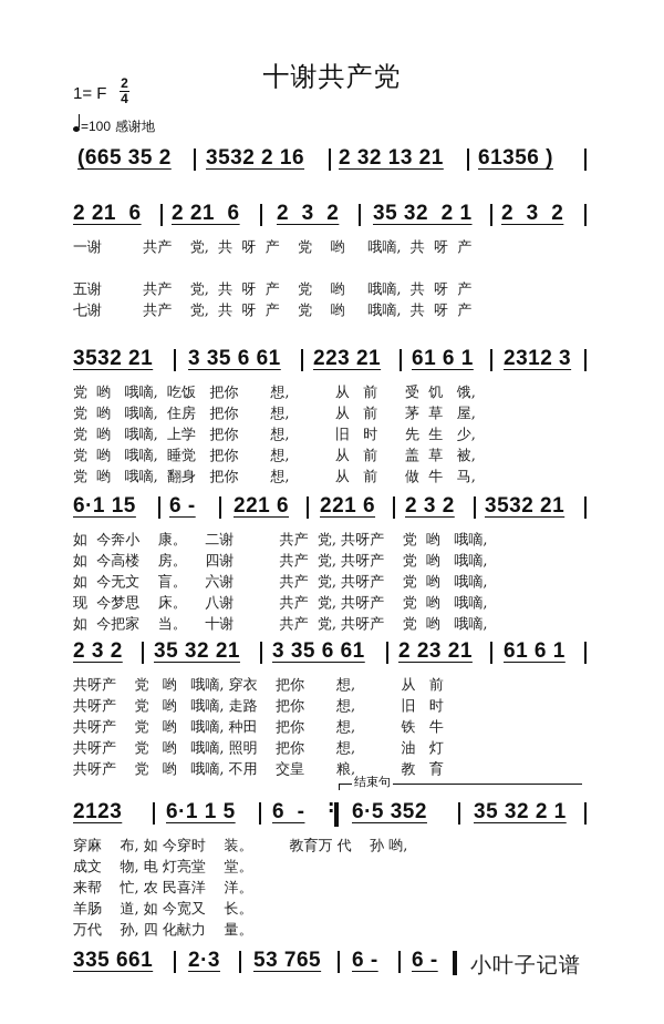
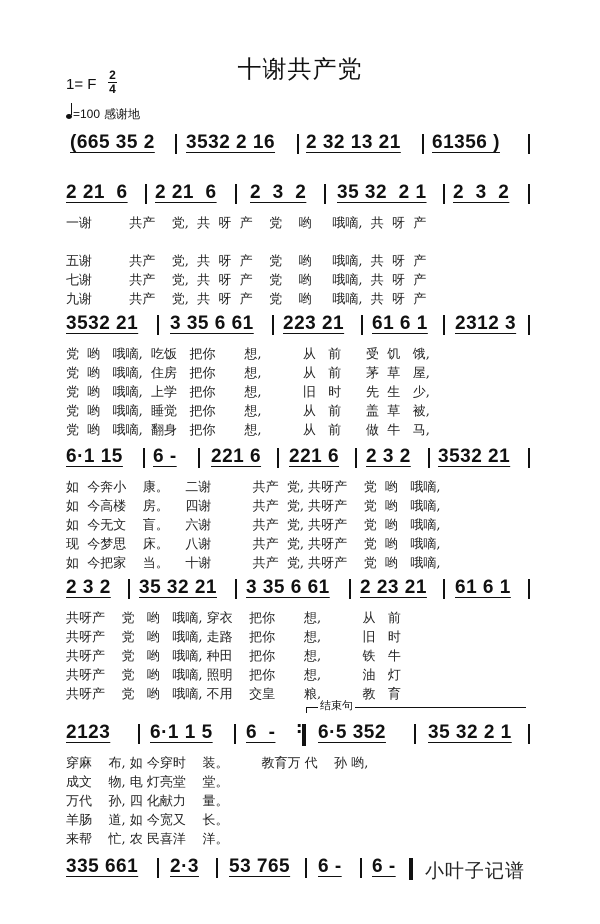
  十谢共产党
  1= F
  2 4
  =100 感谢地
  (665 35 2
  3532 2 16
  2 32 13 21
  61356 )
  2 21 6
  2 21 6
  2 3 2
  35 32 2 1
  2 3 2
  一谢 共产 党, 共 呀 产 党 哟 哦嘀, 共 呀 产
  五谢 共产 党, 共 呀 产 党 哟 哦嘀, 共 呀 产
  七谢 共产 党, 共 呀 产 党 哟 哦嘀, 共 呀 产
+ 九谢 共产 党, 共 呀 产 党 哟 哦嘀, 共 呀 产
  3532 21
  3 35 6 61
  223 21
  61 6 1
  2312 3
  党 哟 哦嘀, 吃饭 把你 想, 从 前 受 饥 饿,
  党 哟 哦嘀, 住房 把你 想, 从 前 茅 草 屋,
  党 哟 哦嘀, 上学 把你 想, 旧 时 先 生 少,
  党 哟 哦嘀, 睡觉 把你 想, 从 前 盖 草 被,
  党 哟 哦嘀, 翻身 把你 想, 从 前 做 牛 马,
  6·1 15
  6 -
  221 6
  221 6
  2 3 2
  3532 21
  如 今奔小 康。 二谢 共产 党, 共呀产 党 哟 哦嘀,
  如 今高楼 房。 四谢 共产 党, 共呀产 党 哟 哦嘀,
  如 今无文 盲。 六谢 共产 党, 共呀产 党 哟 哦嘀,
  现 今梦思 床。 八谢 共产 党, 共呀产 党 哟 哦嘀,
  如 今把家 当。 十谢 共产 党, 共呀产 党 哟 哦嘀,
  2 3 2
  35 32 21
  3 35 6 61
  2 23 21
  61 6 1
  共呀产 党 哟 哦嘀, 穿衣 把你 想, 从 前
  共呀产 党 哟 哦嘀, 走路 把你 想, 旧 时
  共呀产 党 哟 哦嘀, 种田 把你 想, 铁 牛
  共呀产 党 哟 哦嘀, 照明 把你 想, 油 灯
  共呀产 党 哟 哦嘀, 不用 交皇 粮, 教 育
  2123
  6·1 1 5
  6 -
  6·5 352
  35 32 2 1
  穿麻 布, 如 今穿时 装。 教育万 代 孙 哟,
  成文 物, 电 灯亮堂 堂。
- 来帮 忙, 农 民喜洋 洋。
+ 万代 孙, 四 化献力 量。
  羊肠 道, 如 今宽又 长。
- 万代 孙, 四 化献力 量。
+ 来帮 忙, 农 民喜洋 洋。
  335 661
  2·3
  53 765
  6 -
  6 -
  结束句
  :
  小叶子记谱
